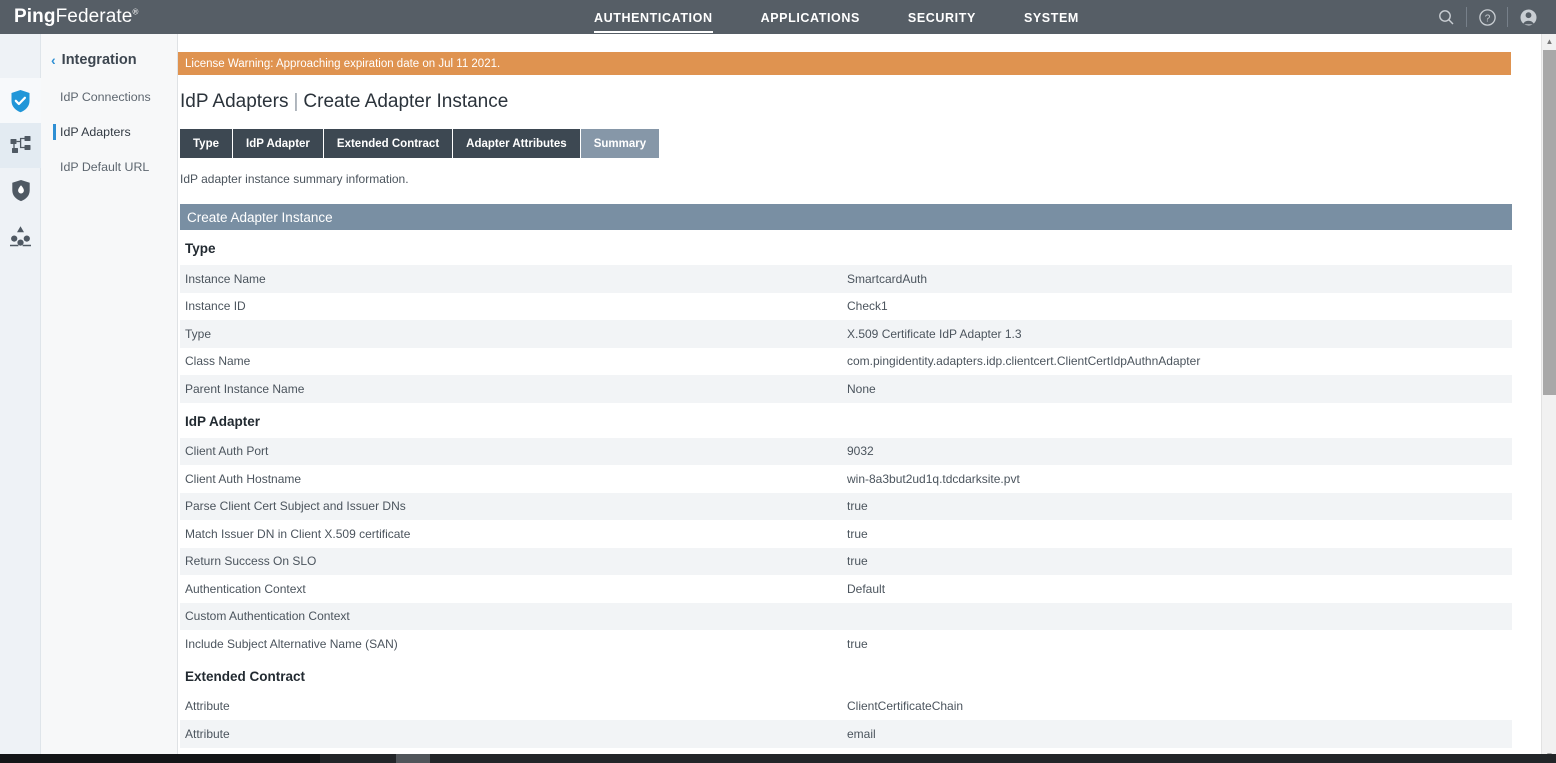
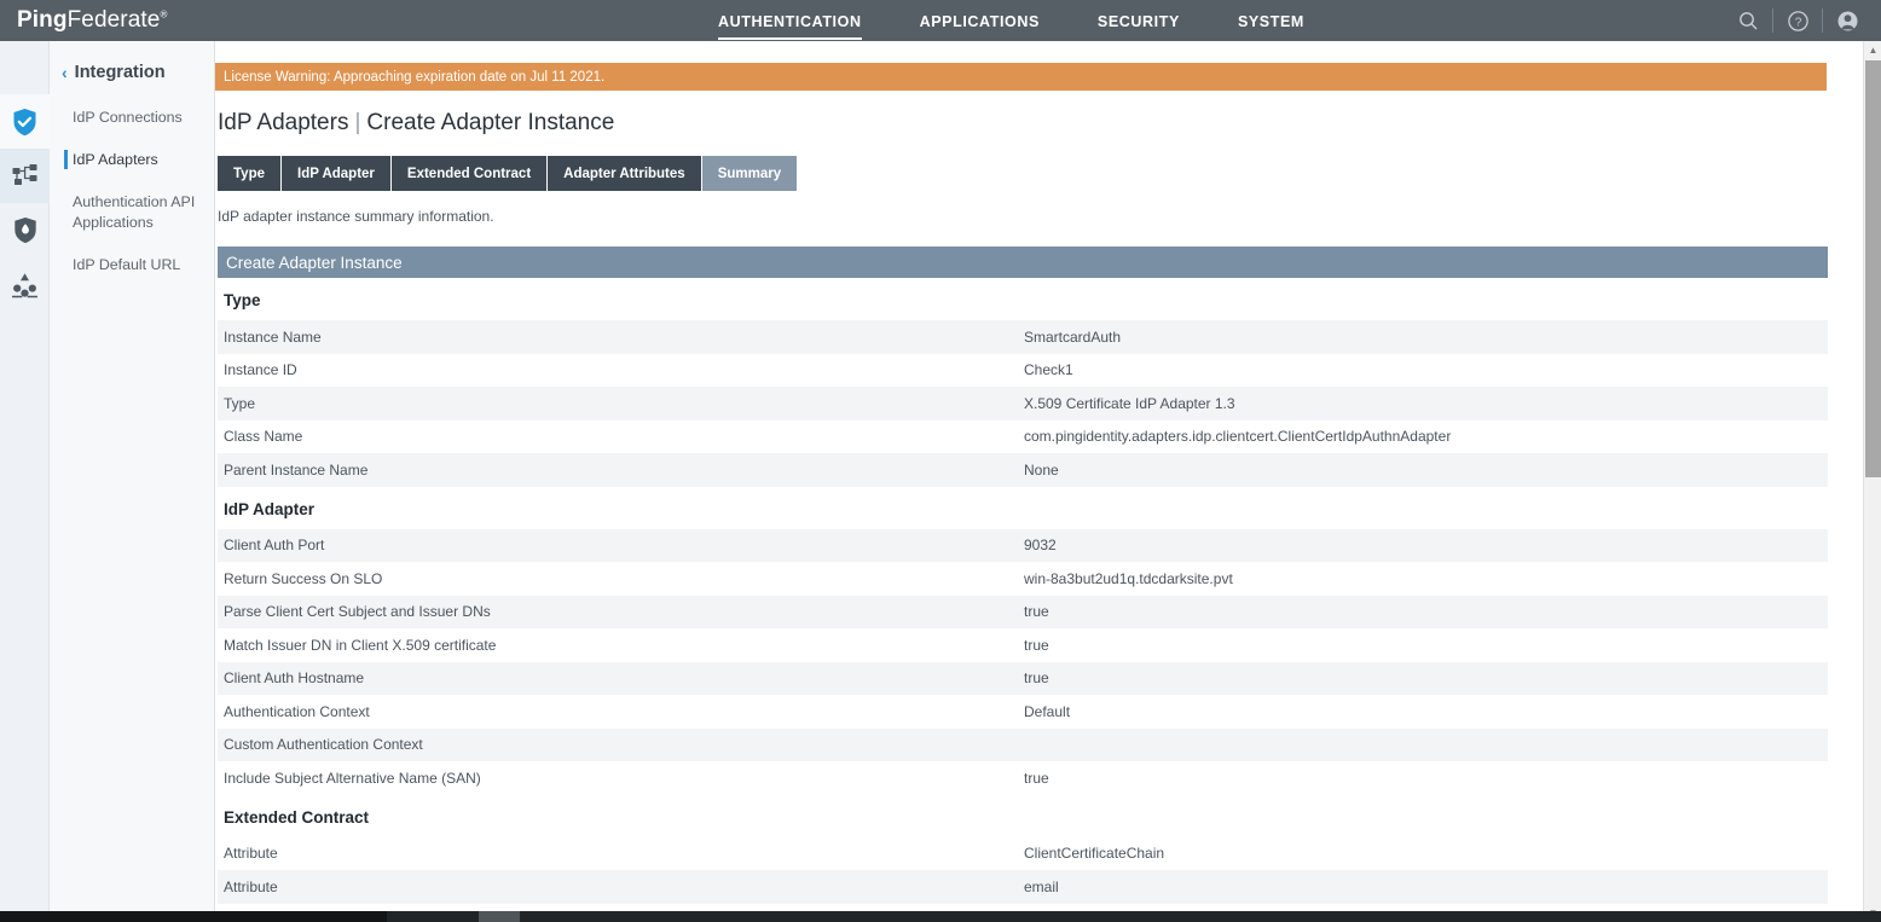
  PingFederate®
  AUTHENTICATION
  APPLICATIONS
  SECURITY
  SYSTEM
  ?
  ‹
  Integration
  IdP Connections
  IdP Adapters
+ Authentication API Applications
  IdP Default URL
  License Warning: Approaching expiration date on Jul 11 2021.
  IdP Adapters | Create Adapter Instance
  Type
  IdP Adapter
  Extended Contract
  Adapter Attributes
  Summary
  IdP adapter instance summary information.
  Create Adapter Instance
  Type
  Instance Name
  SmartcardAuth
  Instance ID
  Check1
  Type
  X.509 Certificate IdP Adapter 1.3
  Class Name
  com.pingidentity.adapters.idp.clientcert.ClientCertIdpAuthnAdapter
  Parent Instance Name
  None
  IdP Adapter
  Client Auth Port
  9032
- Client Auth Hostname
+ Return Success On SLO
  win-8a3but2ud1q.tdcdarksite.pvt
  Parse Client Cert Subject and Issuer DNs
  true
  Match Issuer DN in Client X.509 certificate
  true
- Return Success On SLO
+ Client Auth Hostname
  true
  Authentication Context
  Default
  Custom Authentication Context
  Include Subject Alternative Name (SAN)
  true
  Extended Contract
  Attribute
  ClientCertificateChain
  Attribute
  email
  ▲
